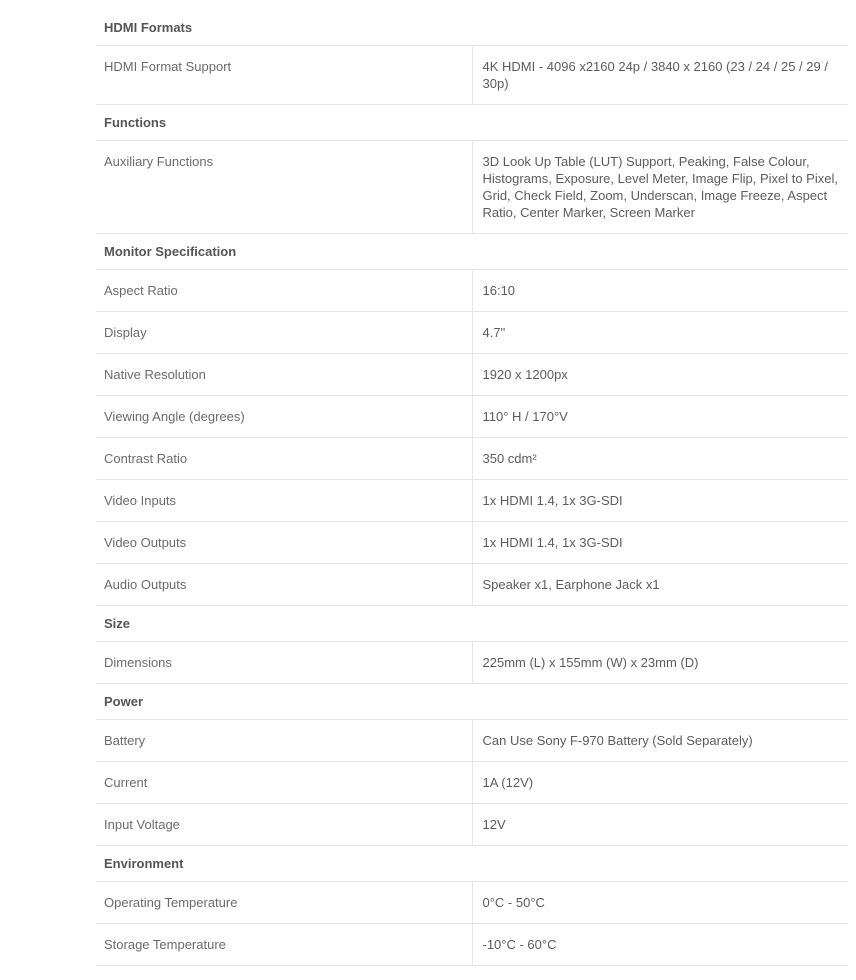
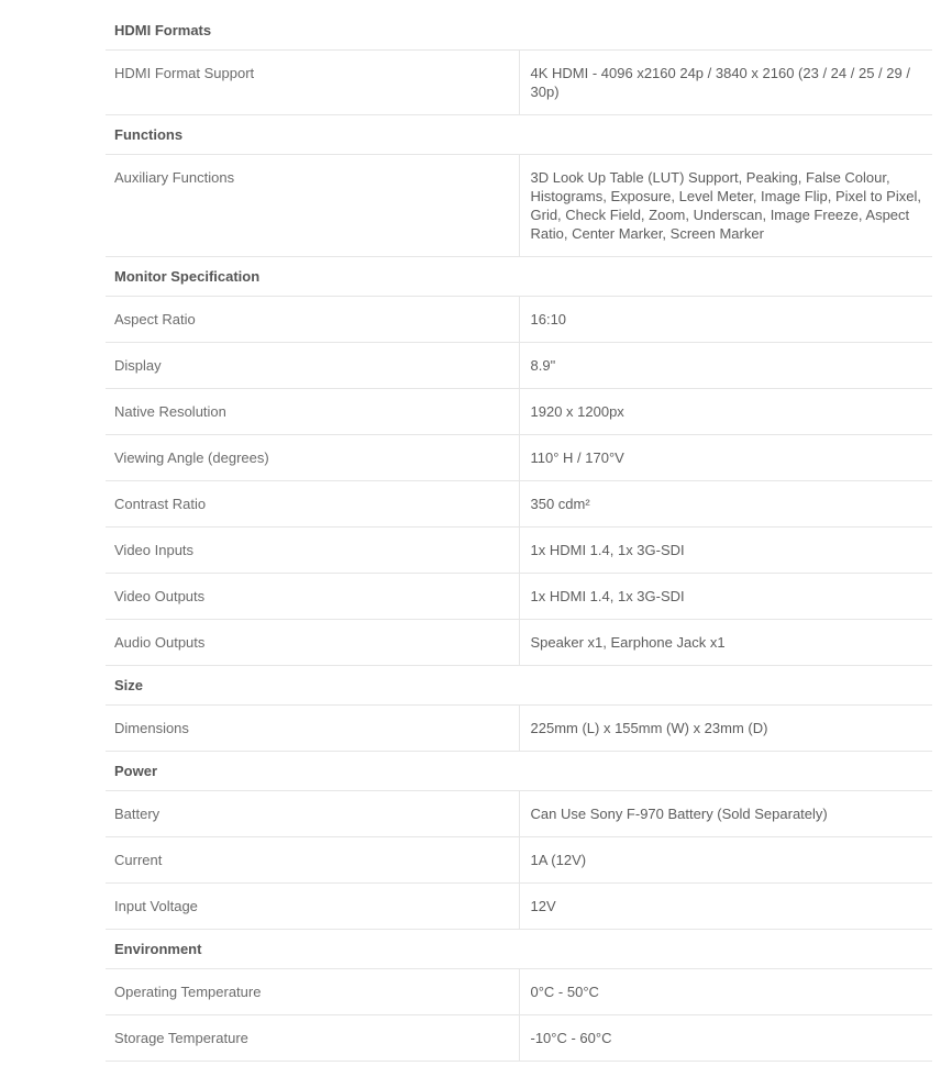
  HDMI Formats
  HDMI Format Support	4K HDMI - 4096 x2160 24p / 3840 x 2160 (23 / 24 / 25 / 29 / 30p)
  Functions
  Auxiliary Functions	3D Look Up Table (LUT) Support, Peaking, False Colour, Histograms, Exposure, Level Meter, Image Flip, Pixel to Pixel, Grid, Check Field, Zoom, Underscan, Image Freeze, Aspect Ratio, Center Marker, Screen Marker
  Monitor Specification
  Aspect Ratio	16:10
- Display	4.7"
+ Display	8.9"
  Native Resolution	1920 x 1200px
  Viewing Angle (degrees)	110° H / 170°V
  Contrast Ratio	350 cdm²
  Video Inputs	1x HDMI 1.4, 1x 3G-SDI
  Video Outputs	1x HDMI 1.4, 1x 3G-SDI
  Audio Outputs	Speaker x1, Earphone Jack x1
  Size
  Dimensions	225mm (L) x 155mm (W) x 23mm (D)
  Power
  Battery	Can Use Sony F-970 Battery (Sold Separately)
  Current	1A (12V)
  Input Voltage	12V
  Environment
  Operating Temperature	0°C - 50°C
  Storage Temperature	-10°C - 60°C
